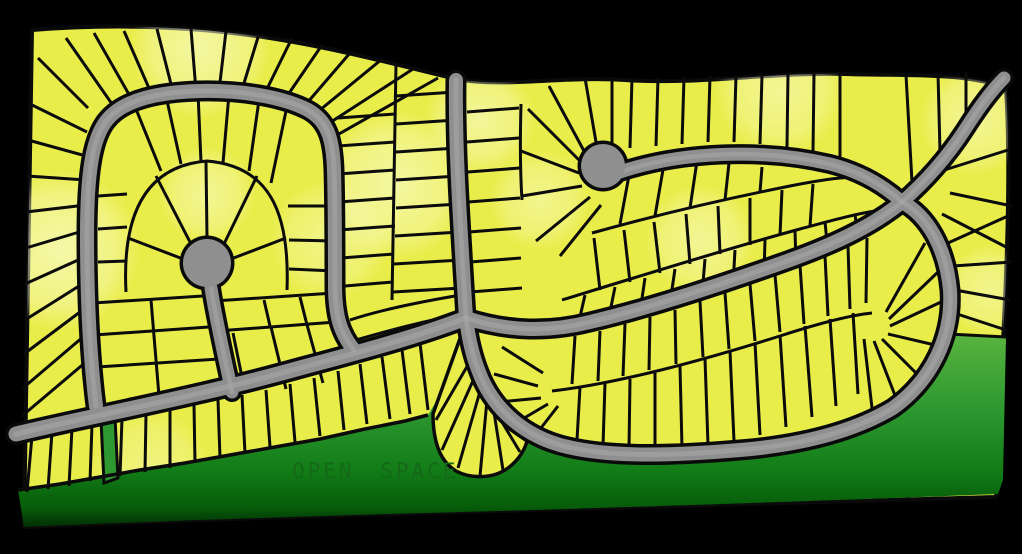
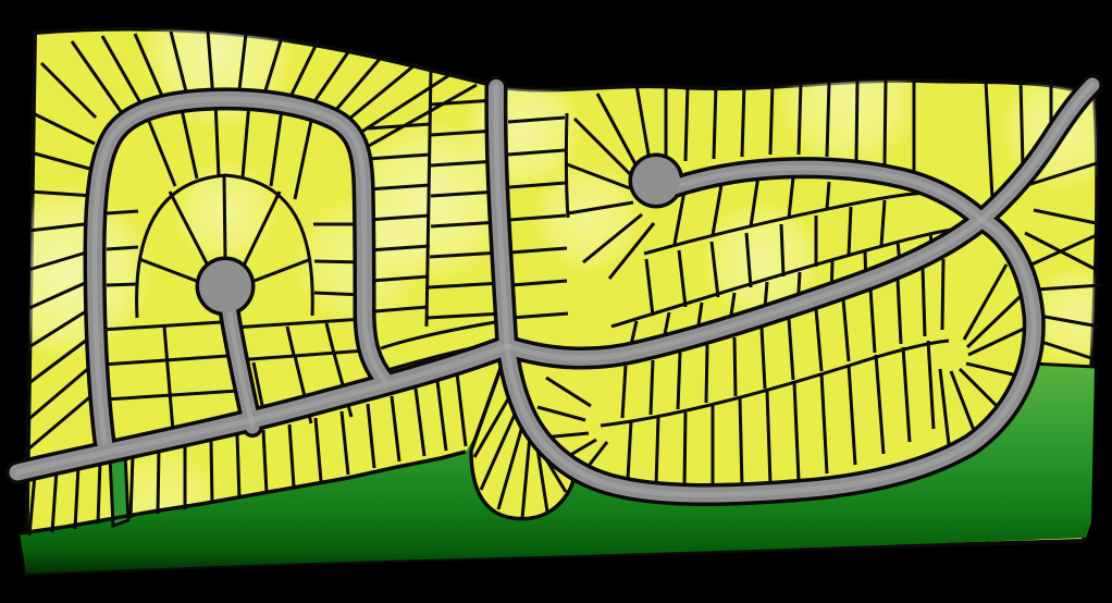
- OPEN SPACE
